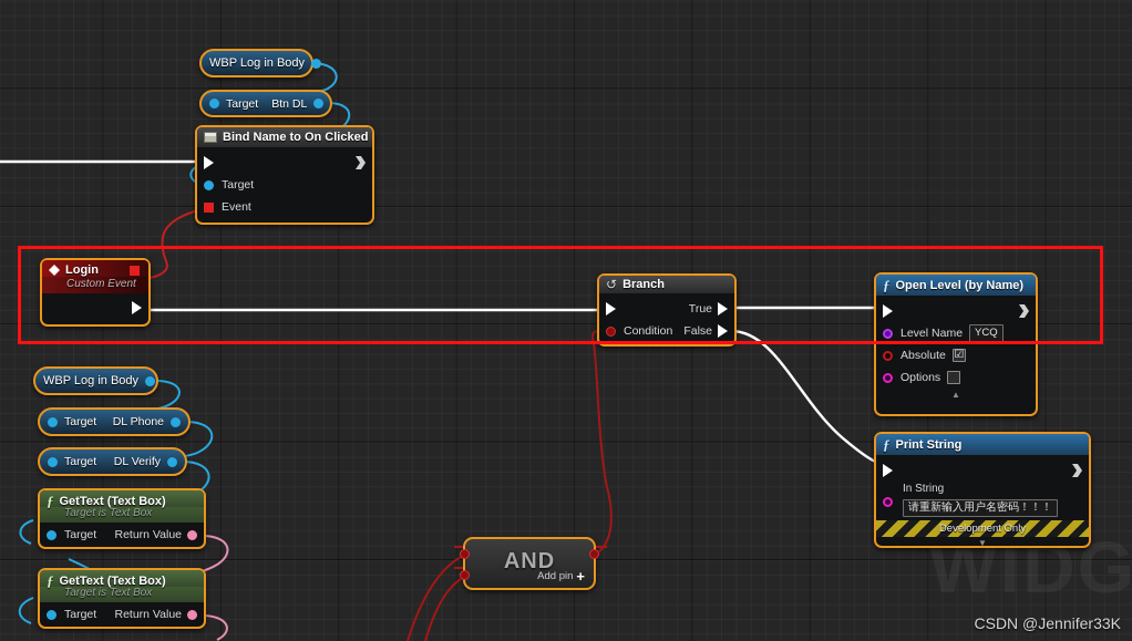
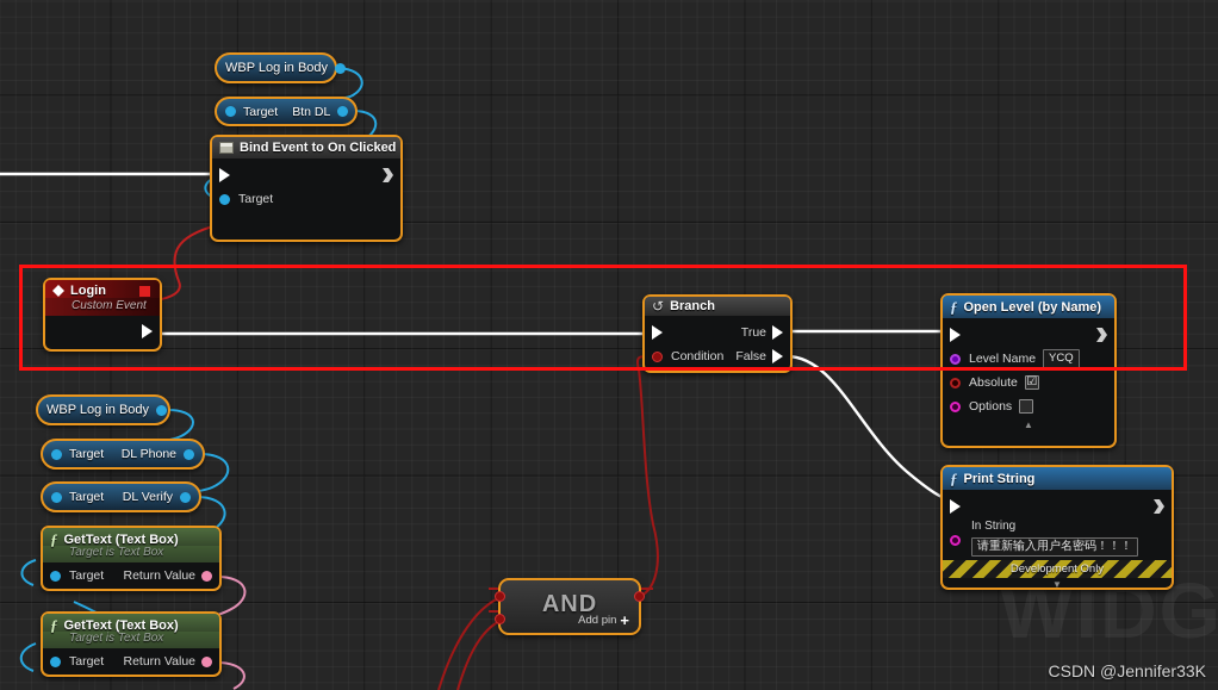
  WBP Log in Body
  Target
  Btn DL
- Bind Name to On Clicked
+ Bind Event to On Clicked
  Target
- Event
  Login
  Custom Event
  ↺
  Branch
  True
  Condition
  False
  ƒ
  Open Level (by Name)
  Level Name
  YCQ
  Absolute
  ☑
  Options
  ▲
  ƒ
  Print String
  In String
  请重新输入用户名密码！！！
  Development Only
  ▼
  WBP Log in Body
  Target
  DL Phone
  Target
  DL Verify
  ƒ
  GetText (Text Box)
  Target is Text Box
  Target
  Return Value
  ƒ
  GetText (Text Box)
  Target is Text Box
  Target
  Return Value
  AND
  Add pin
  +
  WIDG
  CSDN @Jennifer33K
